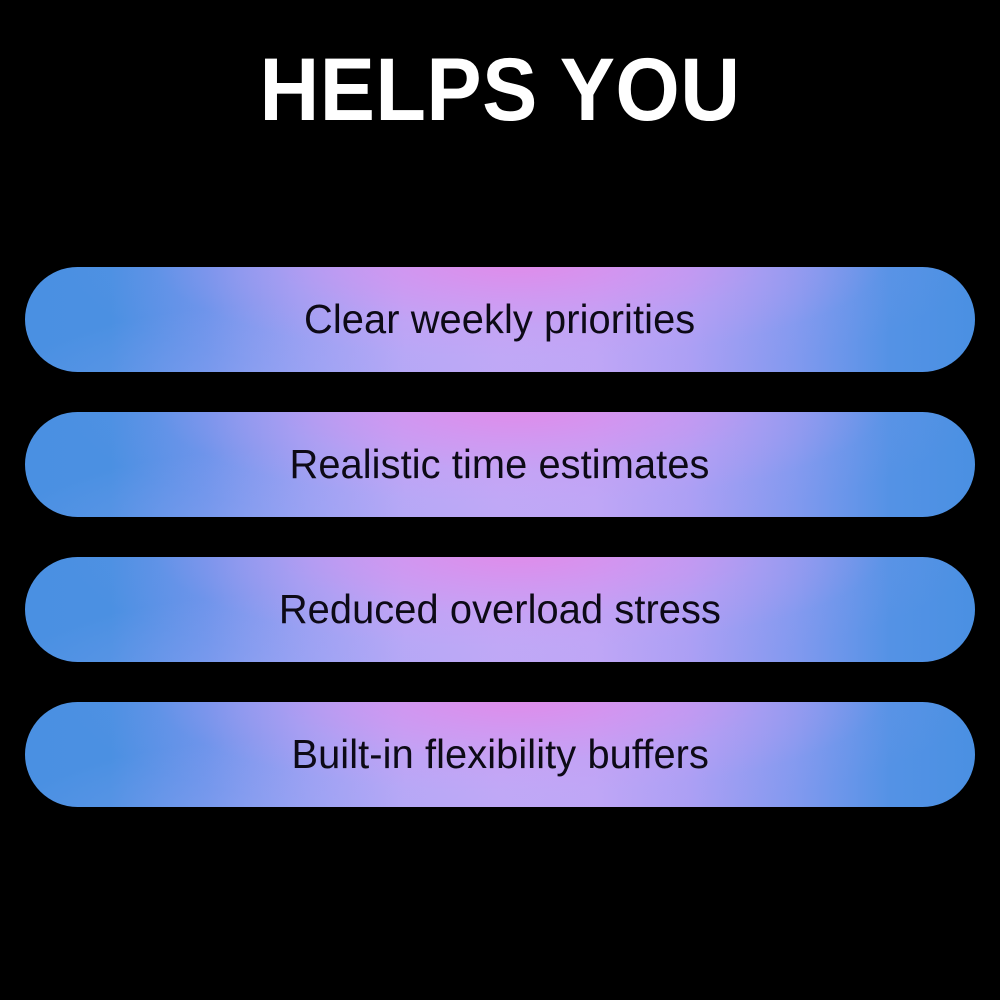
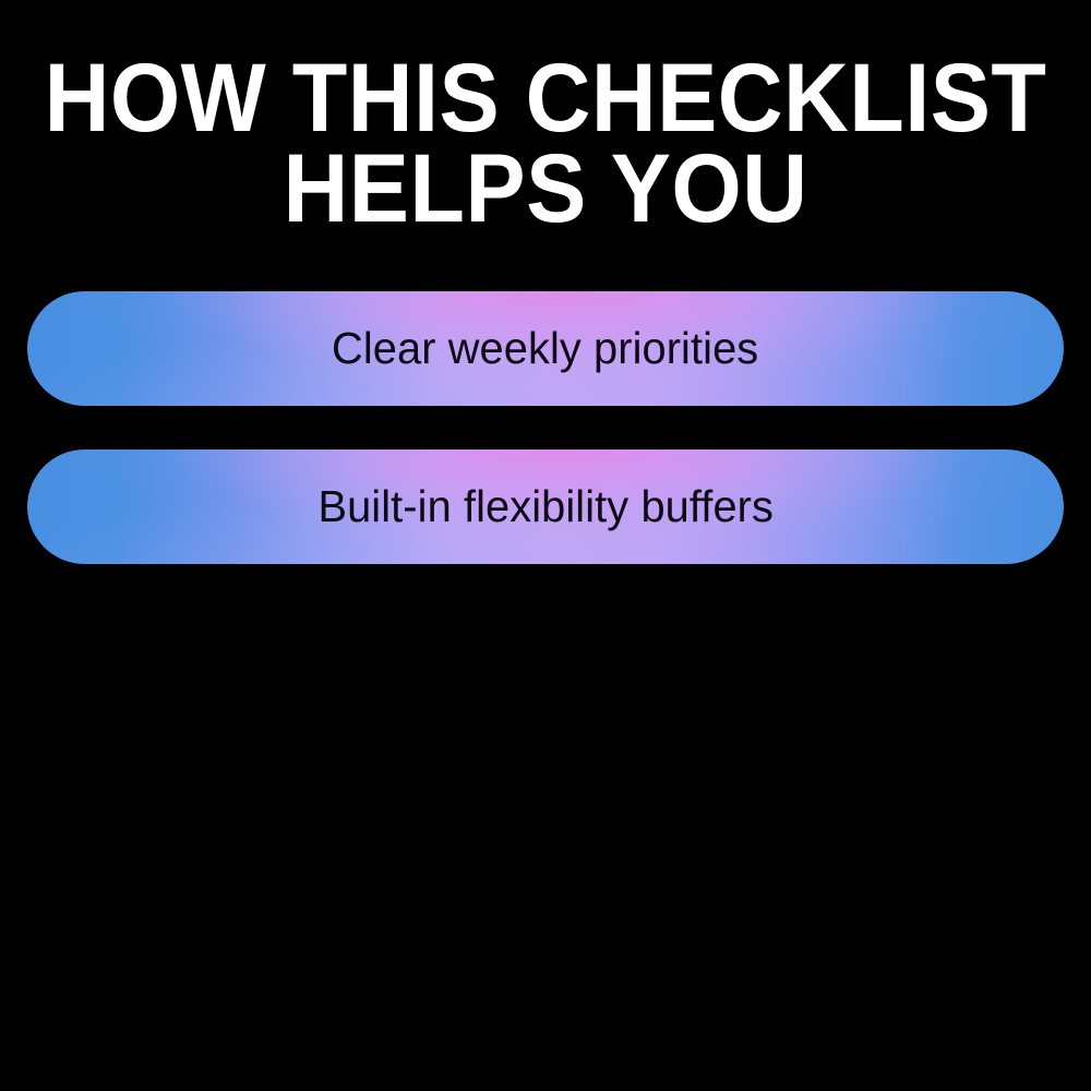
+ HOW THIS CHECKLIST
  HELPS YOU
  Clear weekly priorities
- Realistic time estimates
- Reduced overload stress
  Built-in flexibility buffers
